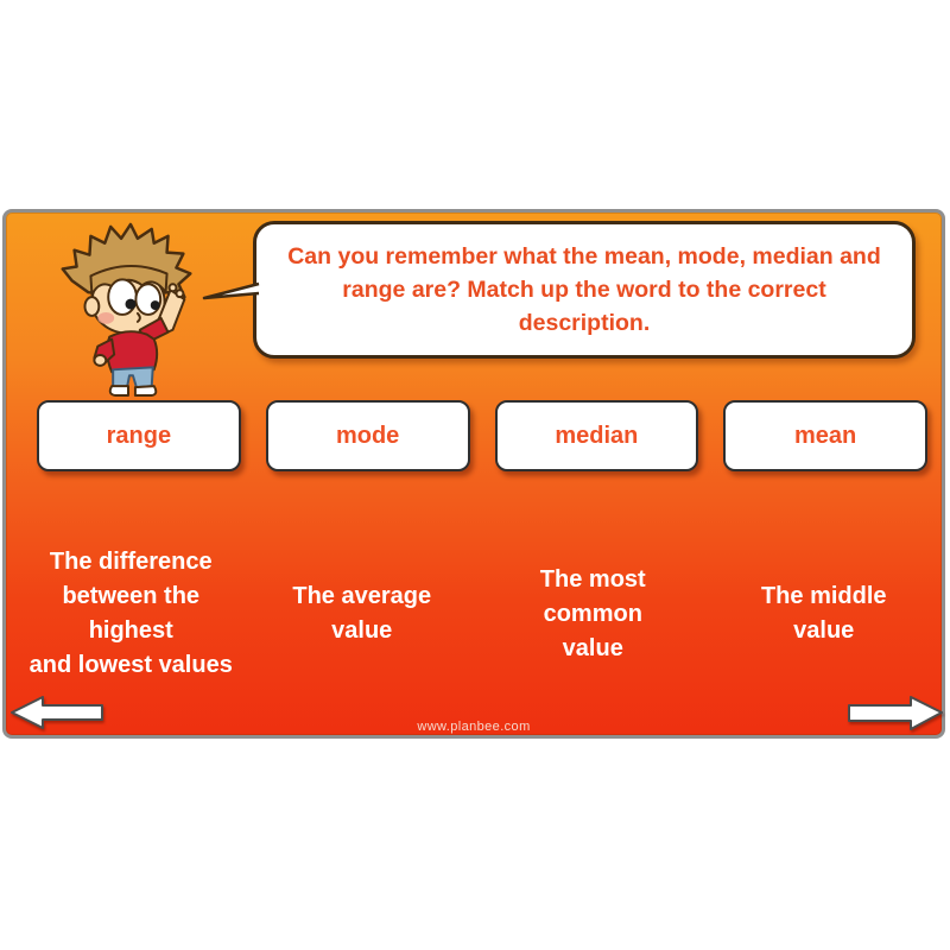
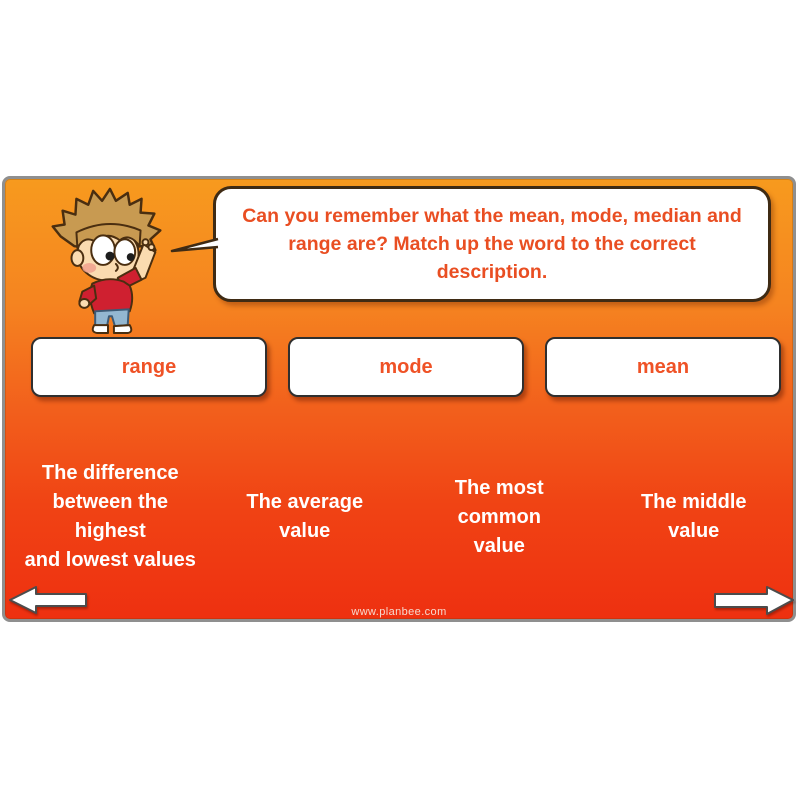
  Can you remember what the mean, mode, median and range are? Match up the word to the correct description.
  range
  mode
- median
  mean
  The difference
  between the highest
  and lowest values
  The average
  value
  The most
  common
  value
  The middle
  value
  www.planbee.com
